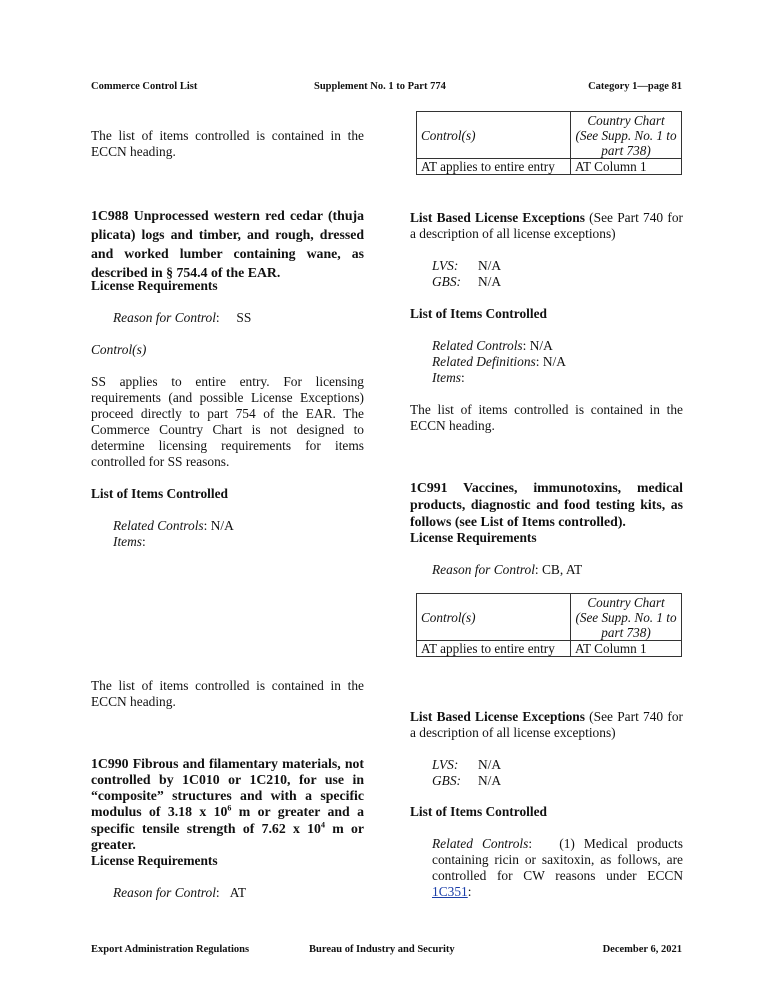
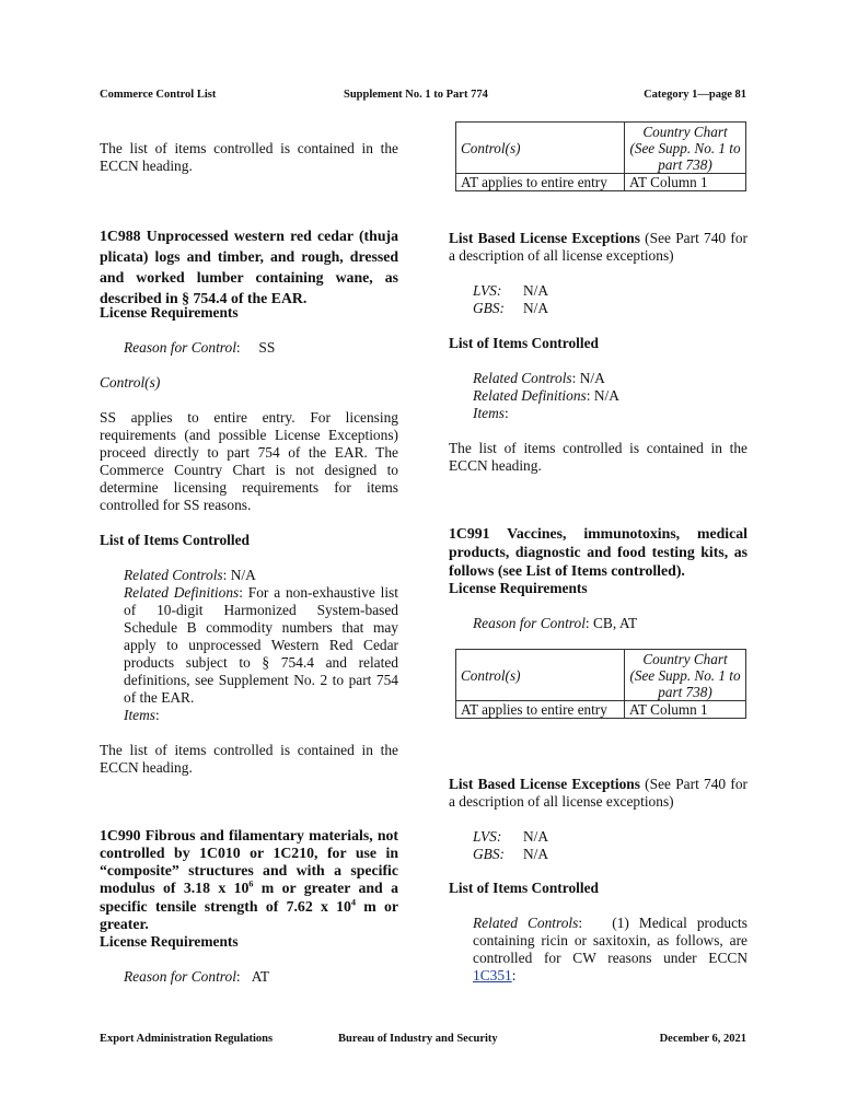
  Commerce Control List
  Supplement No. 1 to Part 774
  Category 1—page 81
  The list of items controlled is contained in the ECCN heading.
  1C988 Unprocessed western red cedar (thuja plicata) logs and timber, and rough, dressed and worked lumber containing wane, as described in § 754.4 of the EAR.
  License Requirements
  Reason for Control: SS
  Control(s)
  SS applies to entire entry. For licensing requirements (and possible License Exceptions) proceed directly to part 754 of the EAR. The Commerce Country Chart is not designed to determine licensing requirements for items controlled for SS reasons.
  List of Items Controlled
  Related Controls: N/A
+ Related Definitions: For a non-exhaustive list of 10-digit Harmonized System-based Schedule B commodity numbers that may apply to unprocessed Western Red Cedar products subject to § 754.4 and related definitions, see Supplement No. 2 to part 754 of the EAR.
  Items:
  The list of items controlled is contained in the ECCN heading.
  1C990 Fibrous and filamentary materials, not controlled by 1C010 or 1C210, for use in “composite” structures and with a specific modulus of 3.18 x 106 m or greater and a specific tensile strength of 7.62 x 104 m or greater.
  License Requirements
  Reason for Control: AT
  Control(s)	Country Chart (See Supp. No. 1 to part 738)
  AT applies to entire entry	AT Column 1
  List Based License Exceptions (See Part 740 for a description of all license exceptions)
  LVS: N/A
  GBS: N/A
  List of Items Controlled
  Related Controls: N/A
  Related Definitions: N/A
  Items:
  The list of items controlled is contained in the ECCN heading.
  1C991 Vaccines, immunotoxins, medical products, diagnostic and food testing kits, as follows (see List of Items controlled).
  License Requirements
  Reason for Control: CB, AT
  Control(s)	Country Chart (See Supp. No. 1 to part 738)
  AT applies to entire entry	AT Column 1
  List Based License Exceptions (See Part 740 for a description of all license exceptions)
  LVS: N/A
  GBS: N/A
  List of Items Controlled
  Related Controls: (1) Medical products containing ricin or saxitoxin, as follows, are controlled for CW reasons under ECCN 1C351:
  Export Administration Regulations
  Bureau of Industry and Security
  December 6, 2021
